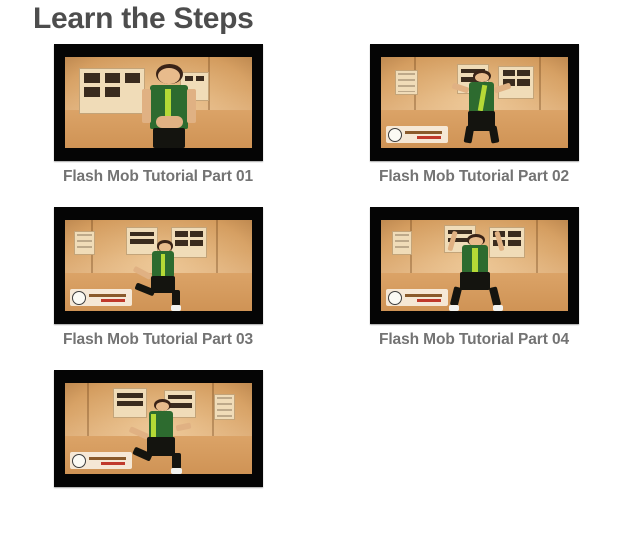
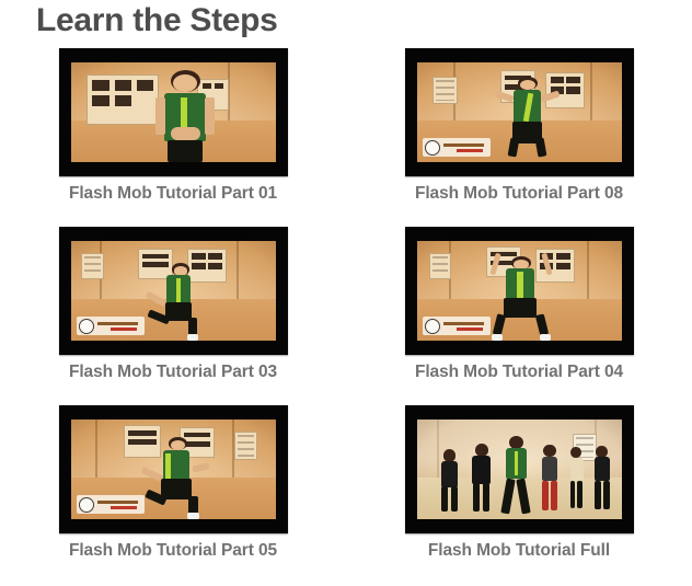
  Learn the Steps
  Flash Mob Tutorial Part 01
- Flash Mob Tutorial Part 02
+ Flash Mob Tutorial Part 08
  Flash Mob Tutorial Part 03
  Flash Mob Tutorial Part 04
+ Flash Mob Tutorial Part 05
+ Flash Mob Tutorial Full
